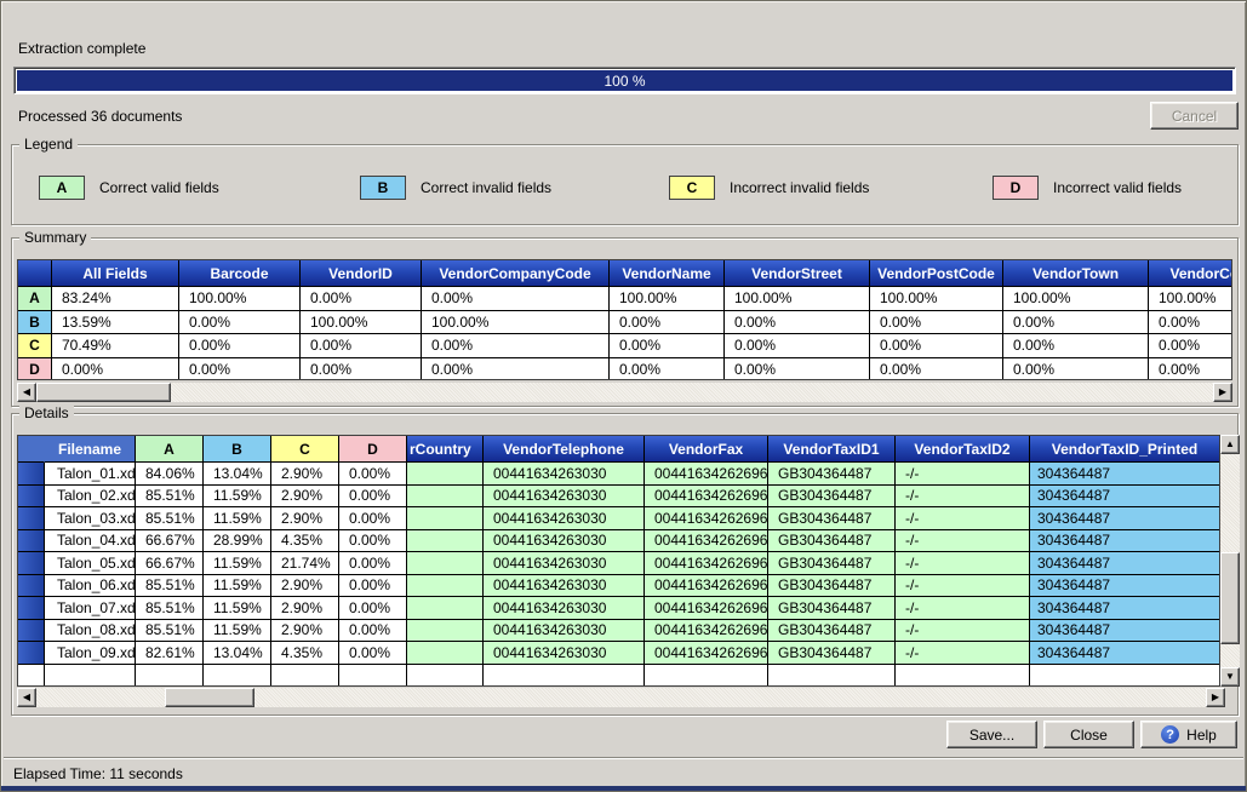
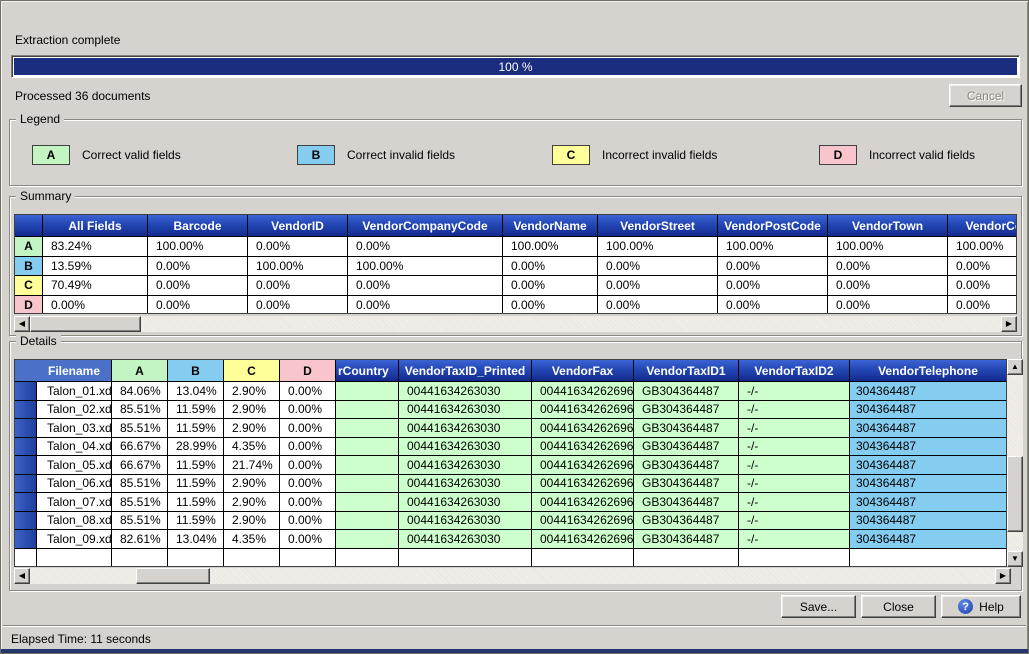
  Extraction complete
  100 %
  Processed 36 documents
  Cancel
  Legend
  A
  Correct valid fields
  B
  Correct invalid fields
  C
  Incorrect invalid fields
  D
  Incorrect valid fields
  Summary
  All Fields
  Barcode
  VendorID
  VendorCompanyCode
  VendorName
  VendorStreet
  VendorPostCode
  VendorTown
  VendorC
  A
  83.24%
  100.00%
  0.00%
  0.00%
  100.00%
  100.00%
  100.00%
  100.00%
  100.00%
  B
  13.59%
  0.00%
  100.00%
  100.00%
  0.00%
  0.00%
  0.00%
  0.00%
  0.00%
  C
  70.49%
  0.00%
  0.00%
  0.00%
  0.00%
  0.00%
  0.00%
  0.00%
  0.00%
  D
  0.00%
  0.00%
  0.00%
  0.00%
  0.00%
  0.00%
  0.00%
  0.00%
  0.00%
  ◀
  ▶
  Details
  Filename
  A
  B
  C
  D
  rCountry
- VendorTelephone
+ VendorTaxID_Printed
  VendorFax
  VendorTaxID1
  VendorTaxID2
- VendorTaxID_Printed
+ VendorTelephone
  Talon_01.xd
  84.06%
  13.04%
  2.90%
  0.00%
  00441634263030
  00441634262696
  GB304364487
  -/-
  304364487
  Talon_02.xd
  85.51%
  11.59%
  2.90%
  0.00%
  00441634263030
  00441634262696
  GB304364487
  -/-
  304364487
  Talon_03.xd
  85.51%
  11.59%
  2.90%
  0.00%
  00441634263030
  00441634262696
  GB304364487
  -/-
  304364487
  Talon_04.xd
  66.67%
  28.99%
  4.35%
  0.00%
  00441634263030
  00441634262696
  GB304364487
  -/-
  304364487
  Talon_05.xd
  66.67%
  11.59%
  21.74%
  0.00%
  00441634263030
  00441634262696
  GB304364487
  -/-
  304364487
  Talon_06.xd
  85.51%
  11.59%
  2.90%
  0.00%
  00441634263030
  00441634262696
  GB304364487
  -/-
  304364487
  Talon_07.xd
  85.51%
  11.59%
  2.90%
  0.00%
  00441634263030
  00441634262696
  GB304364487
  -/-
  304364487
  Talon_08.xd
  85.51%
  11.59%
  2.90%
  0.00%
  00441634263030
  00441634262696
  GB304364487
  -/-
  304364487
  Talon_09.xd
  82.61%
  13.04%
  4.35%
  0.00%
  00441634263030
  00441634262696
  GB304364487
  -/-
  304364487
  ▲
  ▼
  ◀
  ▶
  Save...
  Close
  ?
  Help
  Elapsed Time: 11 seconds
